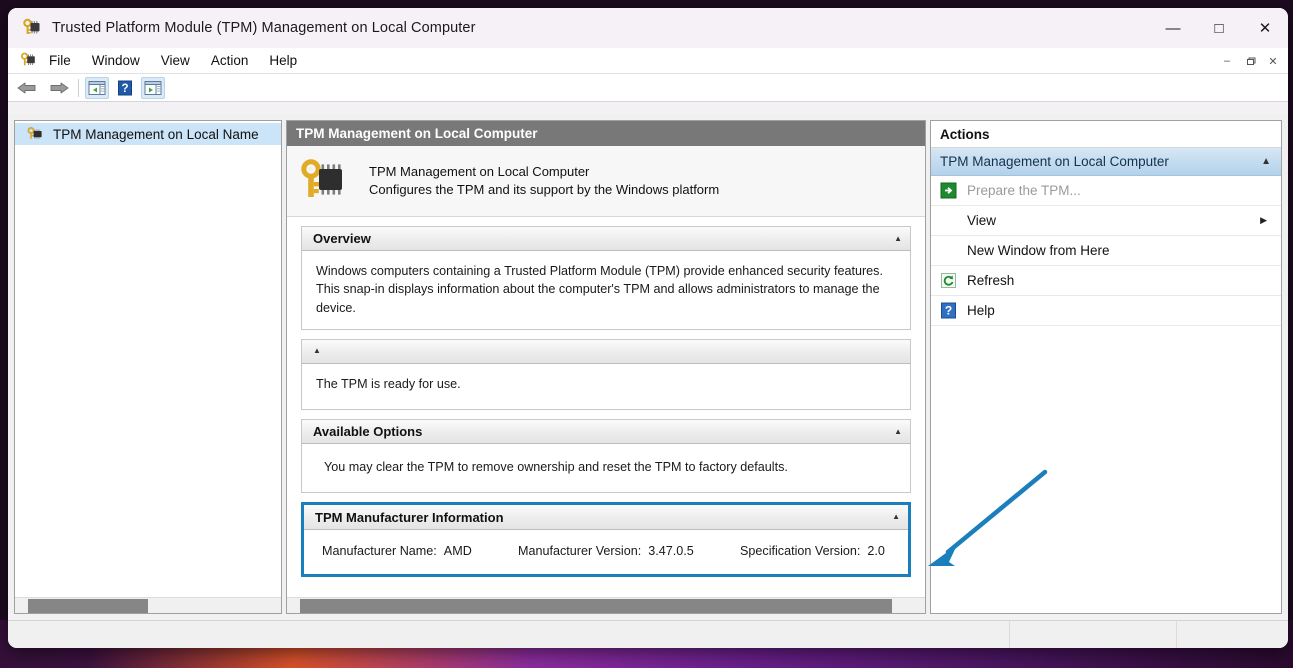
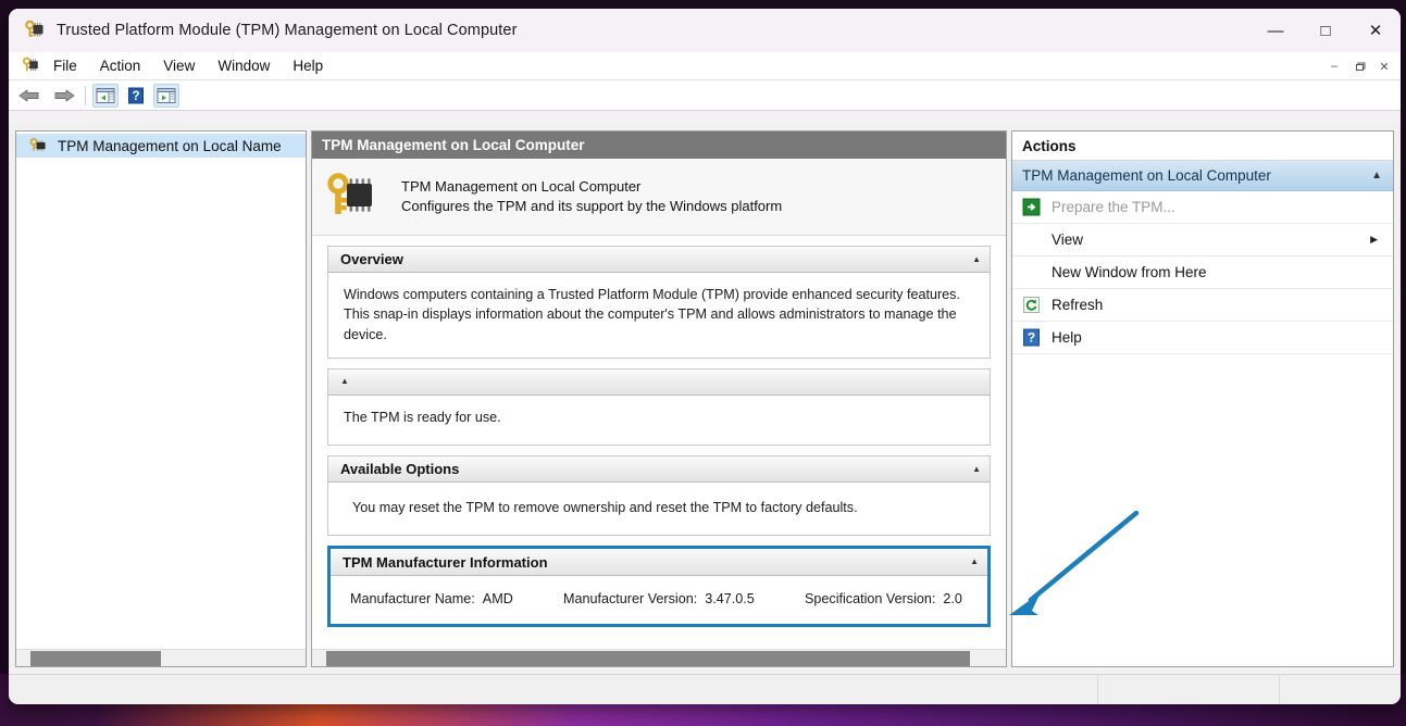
  Trusted Platform Module (TPM) Management on Local Computer
  —
  □
  ✕
  File
- Window
+ Action
  View
- Action
+ Window
  Help
  –
  ✕
  ?
  TPM Management on Local Name
  TPM Management on Local Computer
  TPM Management on Local Computer
  Configures the TPM and its support by the Windows platform
  Overview
  ▲
  Windows computers containing a Trusted Platform Module (TPM) provide enhanced security features. This snap-in displays information about the computer's TPM and allows administrators to manage the device.
  ▲
  The TPM is ready for use.
  Available Options
  ▲
- You may clear the TPM to remove ownership and reset the TPM to factory defaults.
+ You may reset the TPM to remove ownership and reset the TPM to factory defaults.
  TPM Manufacturer Information
  ▲
  Manufacturer Name:
  AMD
  Manufacturer Version:
  3.47.0.5
  Specification Version:
  2.0
  Actions
  TPM Management on Local Computer
  ▲
  Prepare the TPM...
  View
  ▶
  New Window from Here
  Refresh
  ?
  Help
